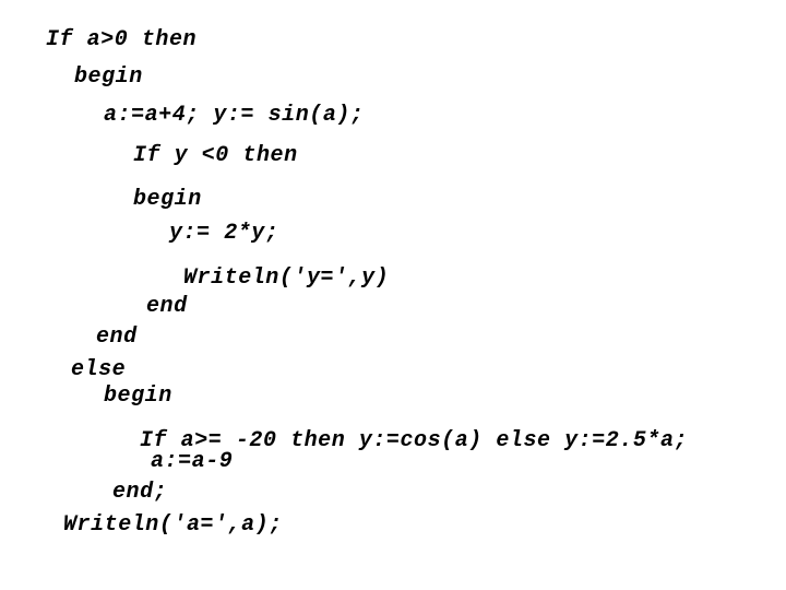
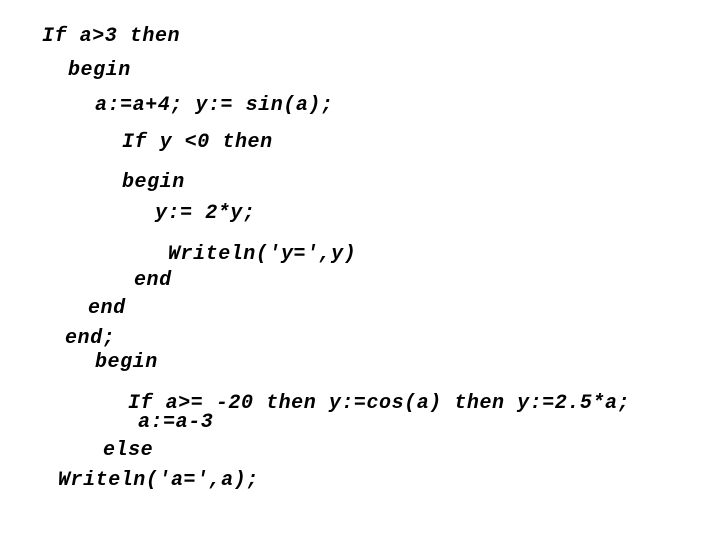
- If a>0 then
+ If a>3 then
  begin
  a:=a+4; y:= sin(a);
  If y <0 then
  begin
  y:= 2*y;
  Writeln(′y=′,y)
  end
  end
- else
+ end;
  begin
- If a>= -20 then y:=cos(a) else y:=2.5*a;
+ If a>= -20 then y:=cos(a) then y:=2.5*a;
- a:=a-9
+ a:=a-3
- end;
+ else
  Writeln(′a=′,a);
